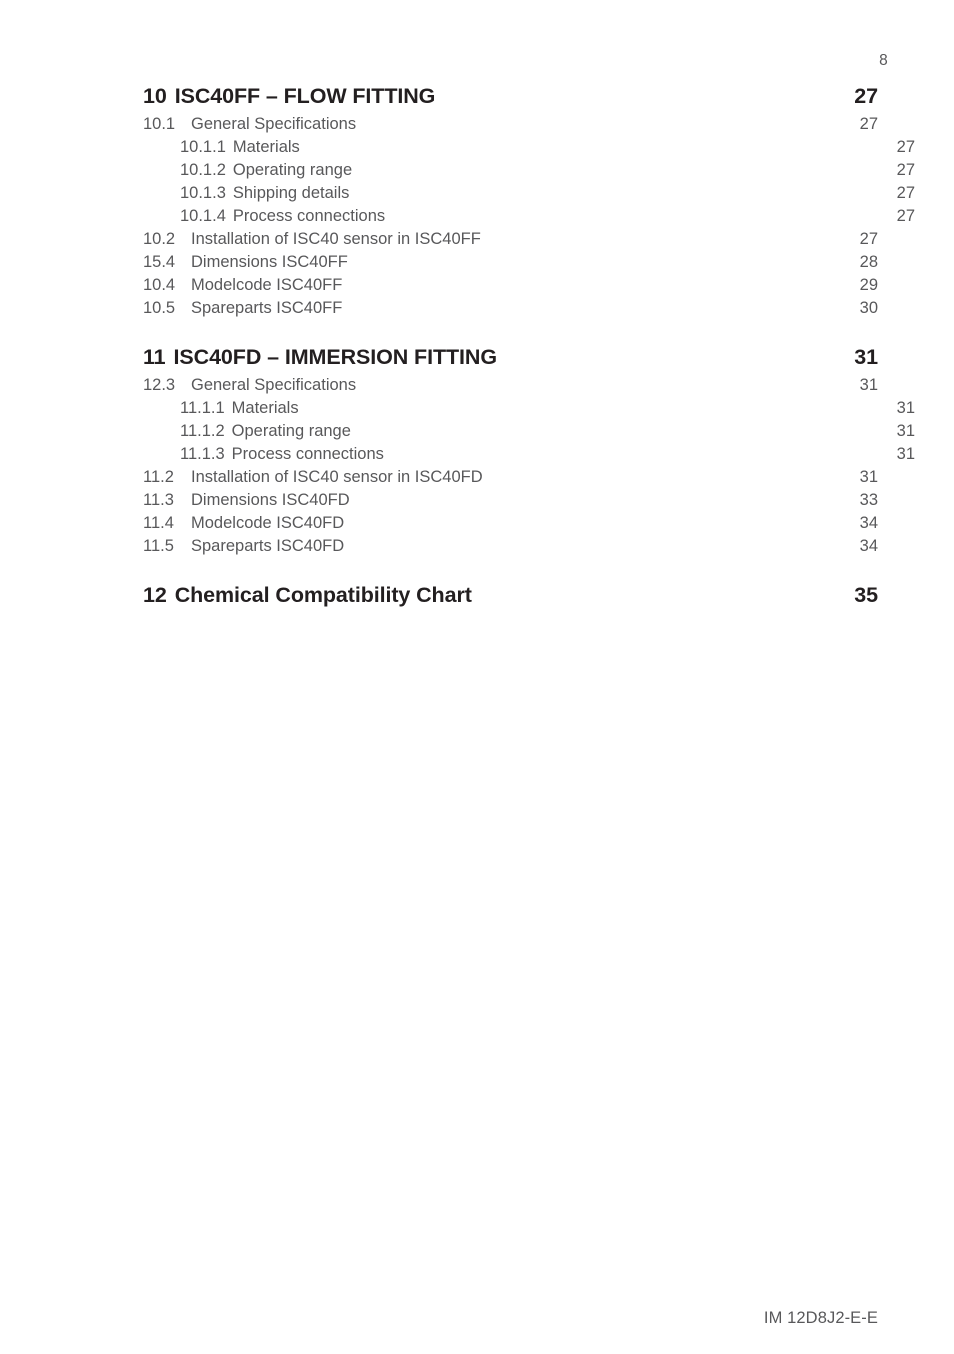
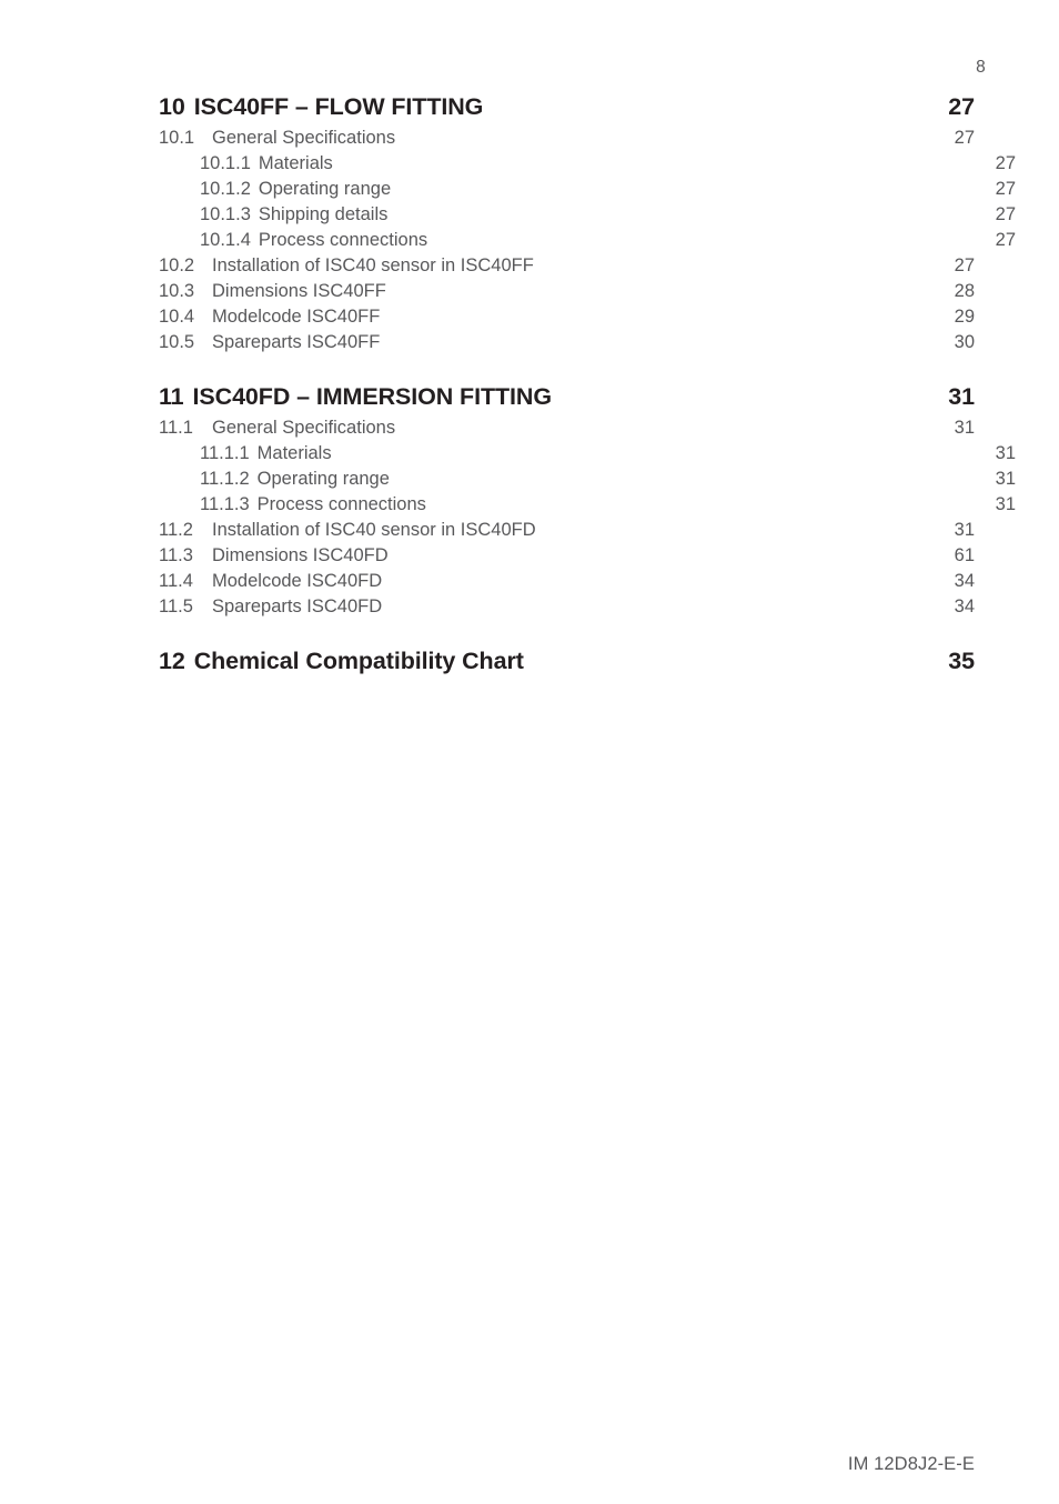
  8
  10
  ISC40FF – FLOW FITTING
  27
  10.1
  General Specifications
  27
  10.1.1
  Materials
  27
  10.1.2
  Operating range
  27
  10.1.3
  Shipping details
  27
  10.1.4
  Process connections
  27
  10.2
  Installation of ISC40 sensor in ISC40FF
  27
- 15.4
+ 10.3
  Dimensions ISC40FF
  28
  10.4
  Modelcode ISC40FF
  29
  10.5
  Spareparts ISC40FF
  30
  11
  ISC40FD – IMMERSION FITTING
  31
- 12.3
+ 11.1
  General Specifications
  31
  11.1.1
  Materials
  31
  11.1.2
  Operating range
  31
  11.1.3
  Process connections
  31
  11.2
  Installation of ISC40 sensor in ISC40FD
  31
  11.3
  Dimensions ISC40FD
- 33
+ 61
  11.4
  Modelcode ISC40FD
  34
  11.5
  Spareparts ISC40FD
  34
  12
  Chemical Compatibility Chart
  35
  IM 12D8J2-E-E
